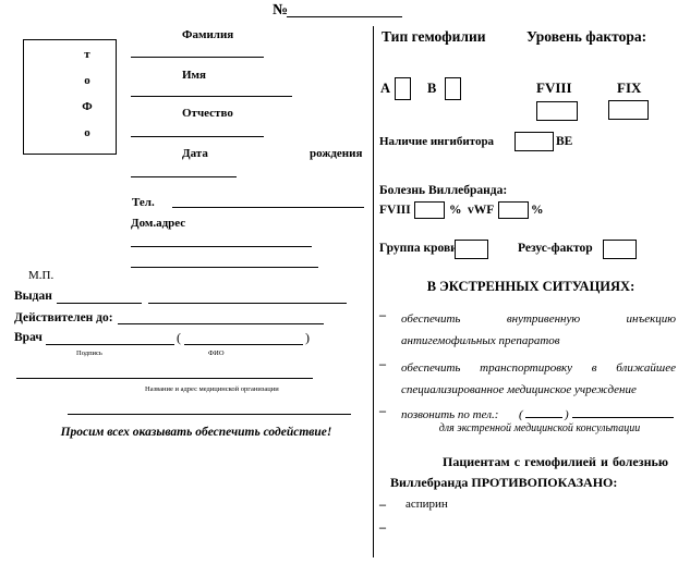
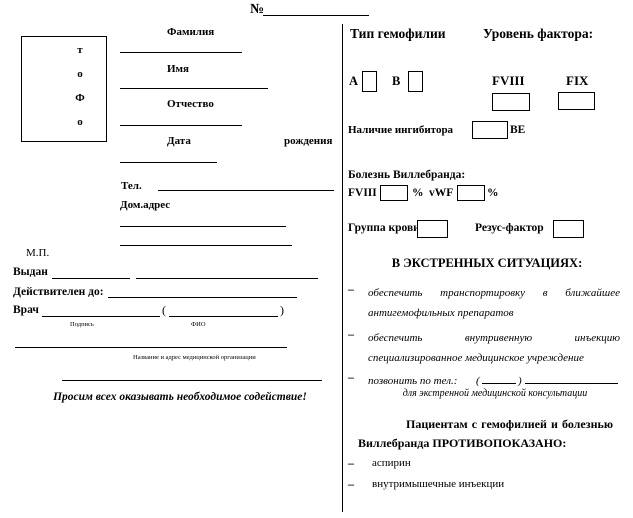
  №
  т
  о
  Ф
  о
  Фамилия
  Имя
  Отчество
  Дата
  рождения
  Тел.
  Дом.адрес
  М.П.
  Выдан
  Действителен до:
  Врач
  (
  )
- Просим всех оказывать обеспечить содействие!
+ Просим всех оказывать необходимое содействие!
  Тип гемофилии
  Уровень фактора:
  А
  В
  FVIII
  FIX
  Наличие ингибитора
  ВЕ
  Болезнь Виллебранда:
  FVIII
  %
  vWF
  %
  Группа кров
  Резус-фактор
  В ЭКСТРЕННЫХ СИТУАЦИЯХ:
  –
- обеспечить внутривенную инъекцию
+ обеспечить транспортировку в ближайшее
  антигемофильных препаратов
  –
- обеспечить транспортировку в ближайшее
+ обеспечить внутривенную инъекцию
  специализированное медицинское учреждение
  –
  позвонить по тел.:
  (
  )
  для экстренной медицинской консультации
  Пациентам с гемофилией и болезнью
  Виллебранда ПРОТИВОПОКАЗАНО:
  –
  аспирин
  –
+ внутримышечные инъекции
